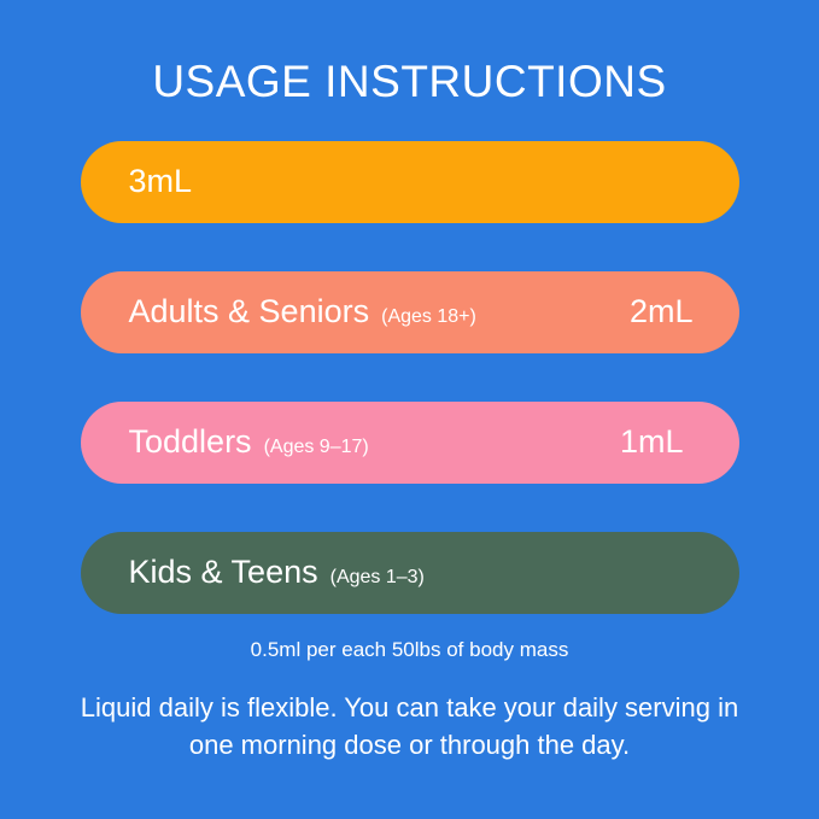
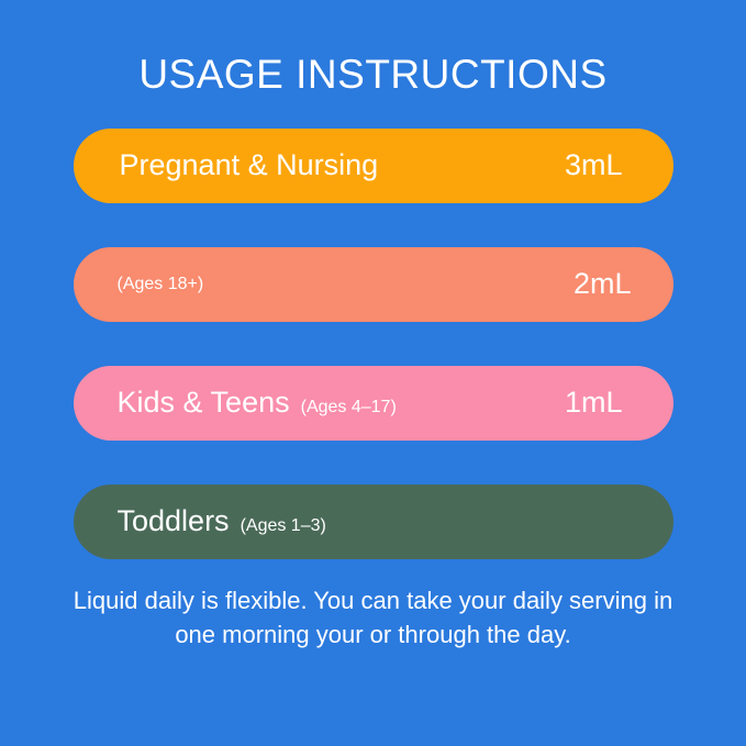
  USAGE INSTRUCTIONS
+ Pregnant & Nursing
  3mL
- Adults & Seniors
  (Ages 18+)
  2mL
- Toddlers
+ Kids & Teens
- (Ages 9–17)
+ (Ages 4–17)
  1mL
- Kids & Teens
+ Toddlers
  (Ages 1–3)
- 0.5ml per each 50lbs of body mass
- Liquid daily is flexible. You can take your daily serving in one morning dose or through the day.
+ Liquid daily is flexible. You can take your daily serving in one morning your or through the day.
